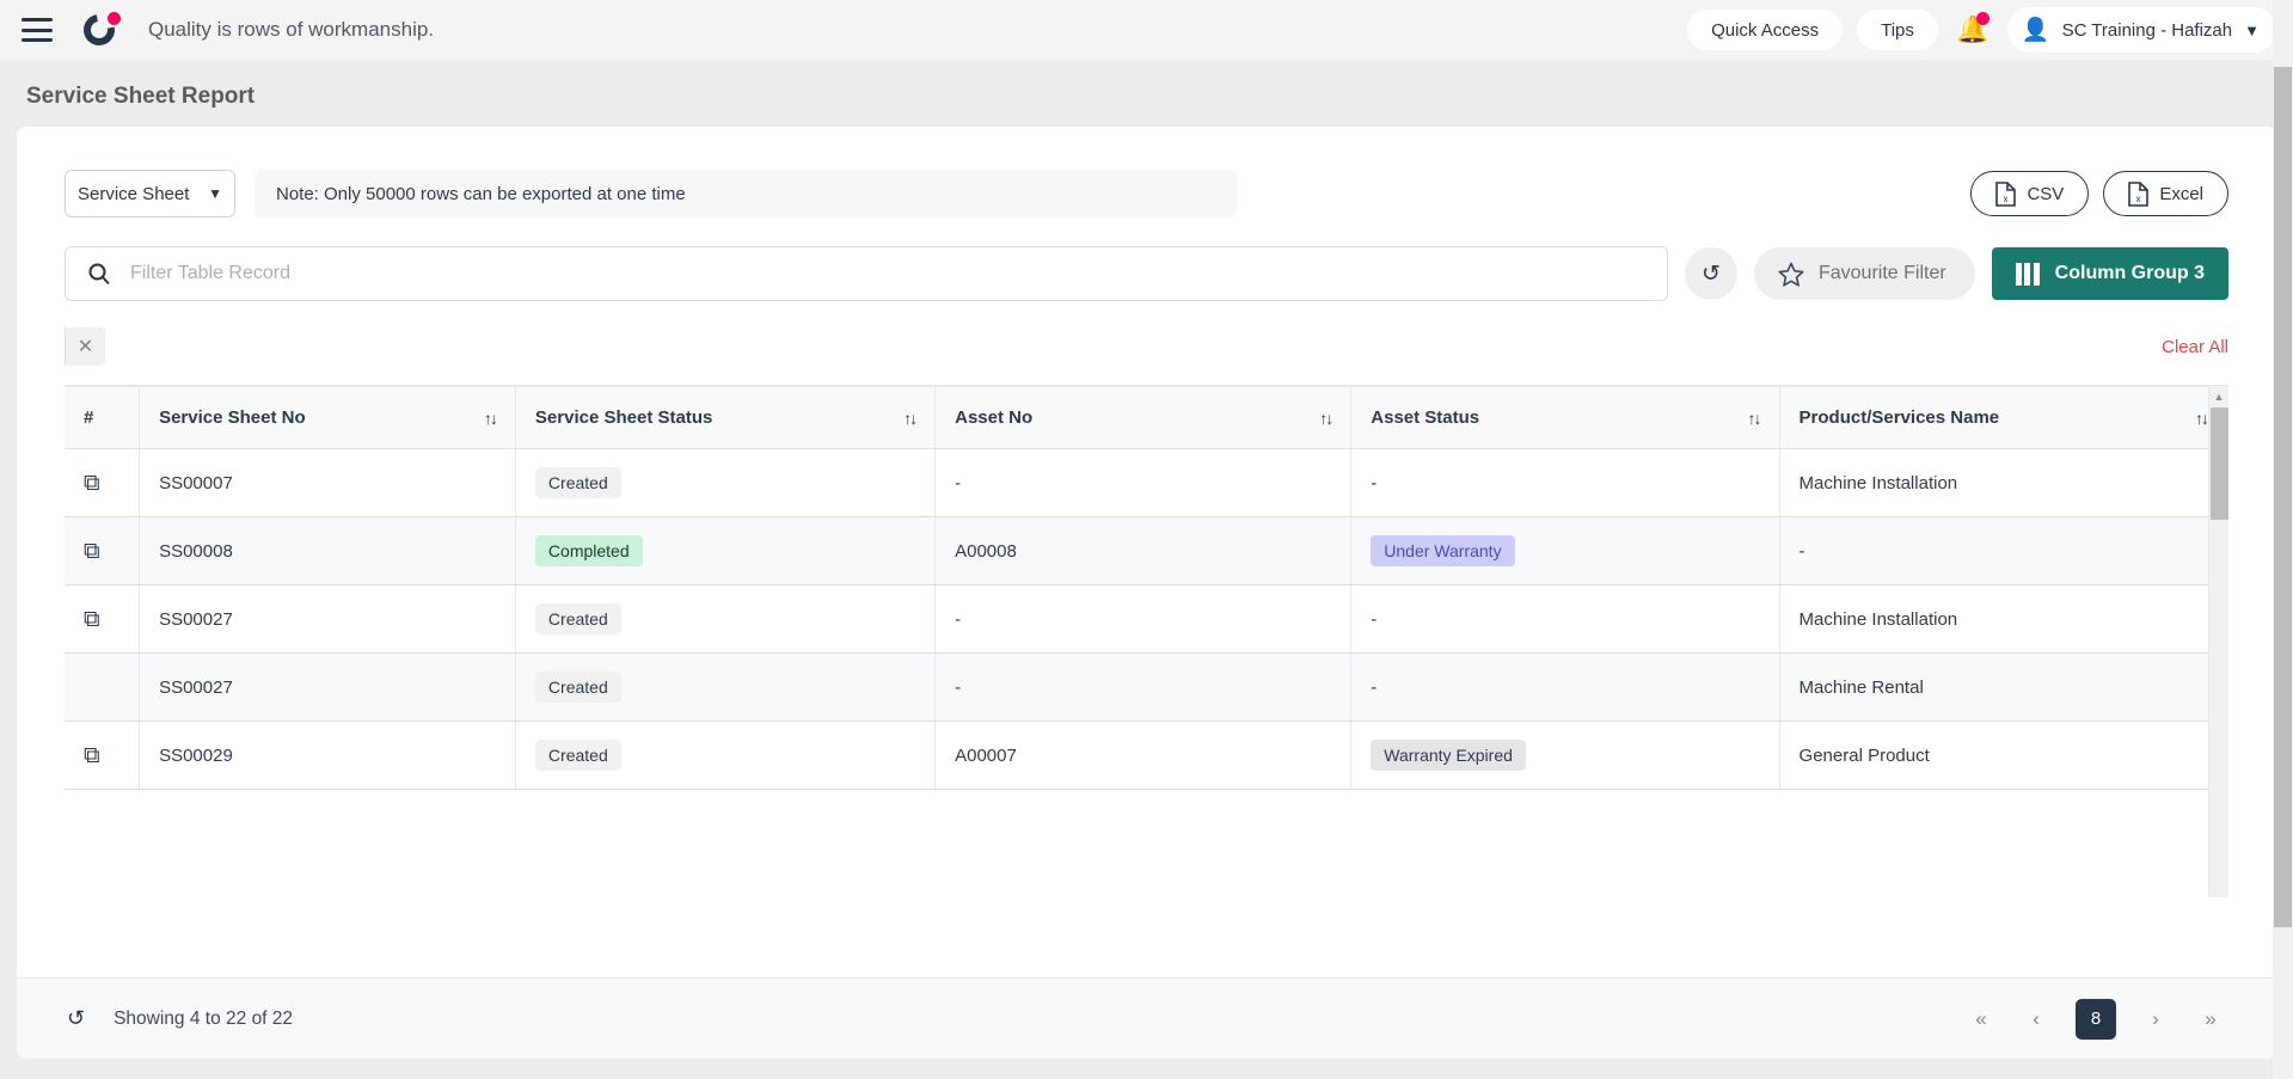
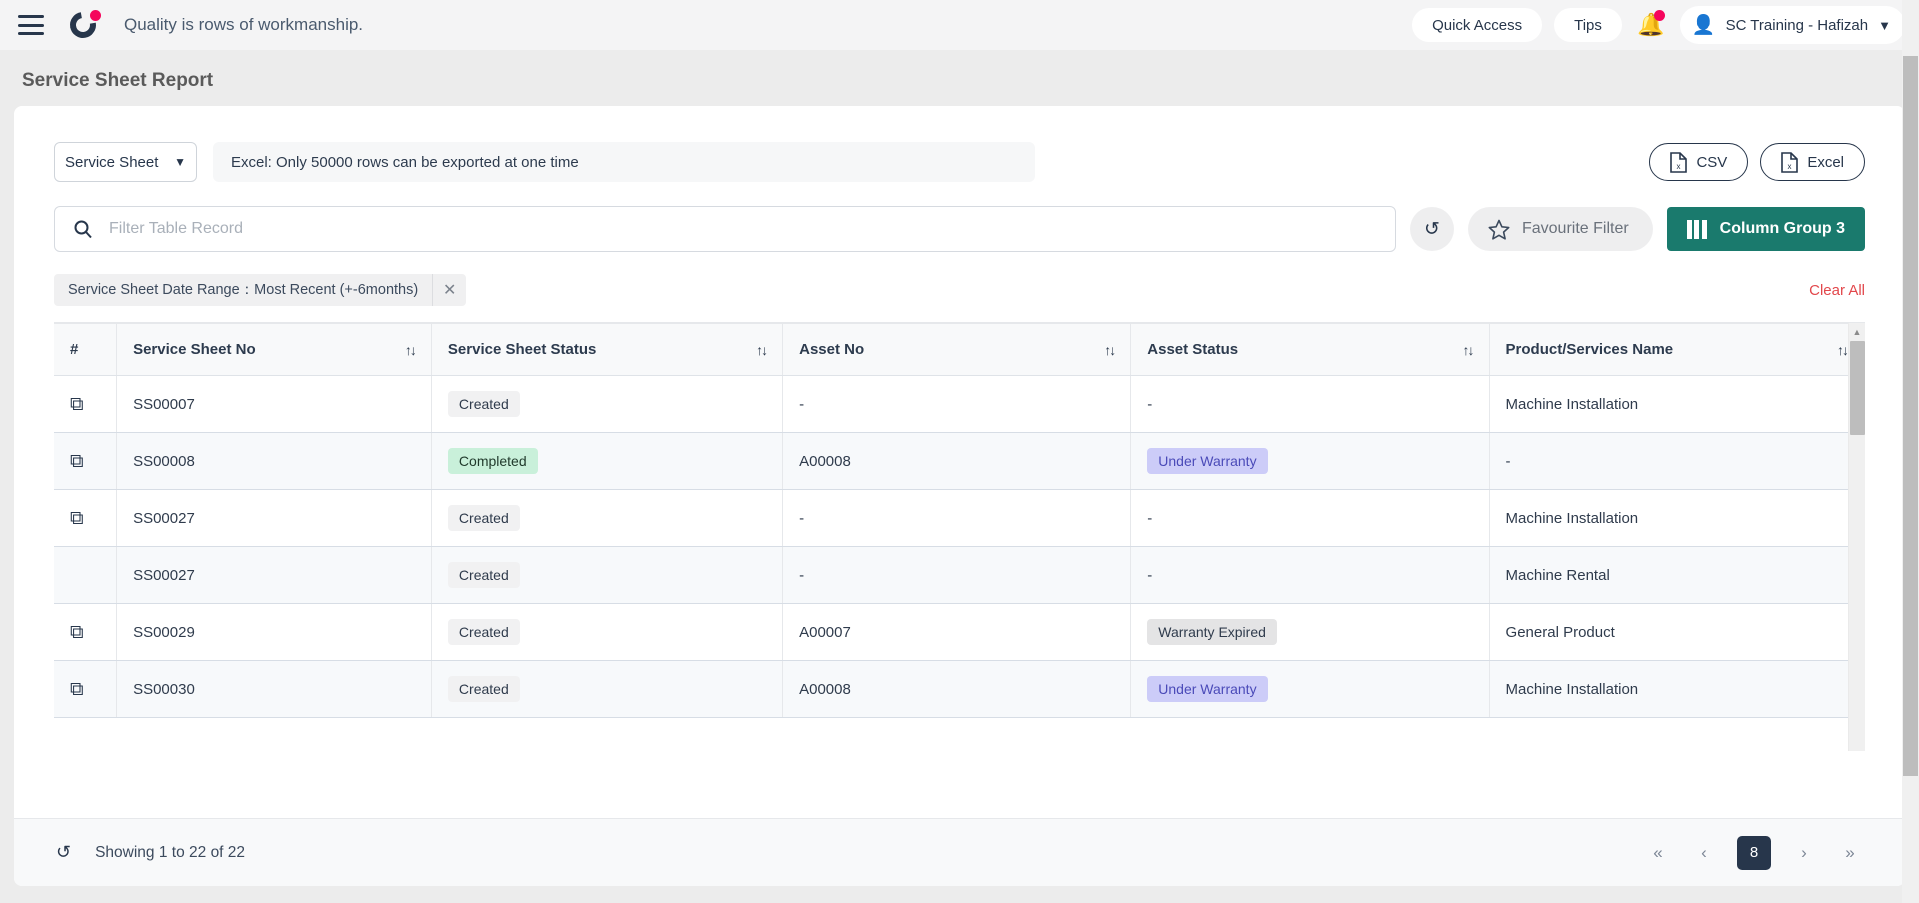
  Quality is rows of workmanship.
  Quick Access
  Tips
  🔔
  👤
  SC Training - Hafizah
  ▼
  Service Sheet Report
  Service Sheet
  ▼
- Note: Only 50000 rows can be exported at one time
+ Excel: Only 50000 rows can be exported at one time
  x
  CSV
  x
  Excel
  Filter Table Record
  ↺
  Favourite Filter
  Column Group 3
+ Service Sheet Date Range：Most Recent (+-6months)
  ✕
  Clear All
  #	Service Sheet No ↑↓	Service Sheet Status ↑↓	Asset No ↑↓	Asset Status ↑↓	Product/Services Name ↑↓
  ⧉	SS00007	Created	-	-	Machine Installation
  ⧉	SS00008	Completed	A00008	Under Warranty	-
  ⧉	SS00027	Created	-	-	Machine Installation
  	SS00027	Created	-	-	Machine Rental
  ⧉	SS00029	Created	A00007	Warranty Expired	General Product
+ ⧉	SS00030	Created	A00008	Under Warranty	Machine Installation
  ▲
  ↺
- Showing 4 to 22 of 22
+ Showing 1 to 22 of 22
  «
  ‹
  8
  ›
  »
